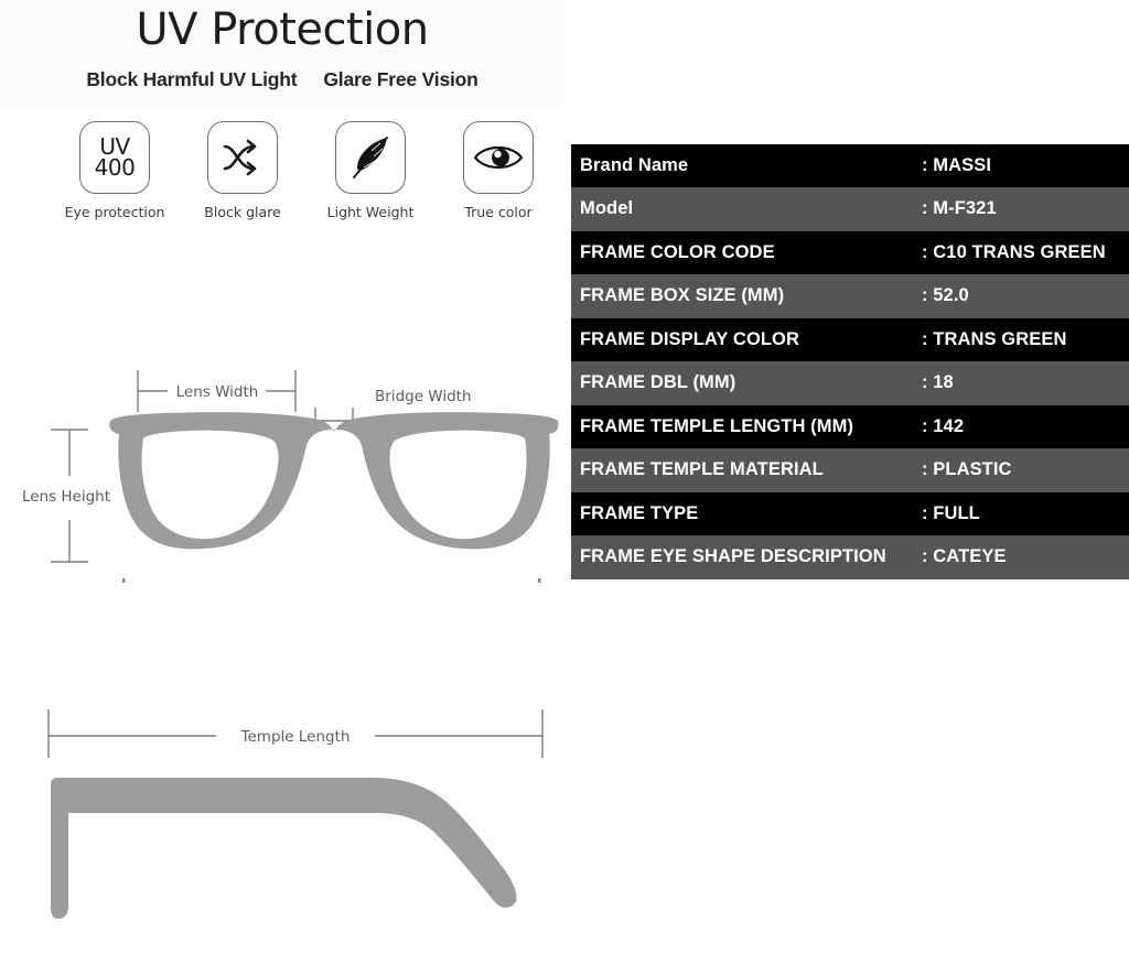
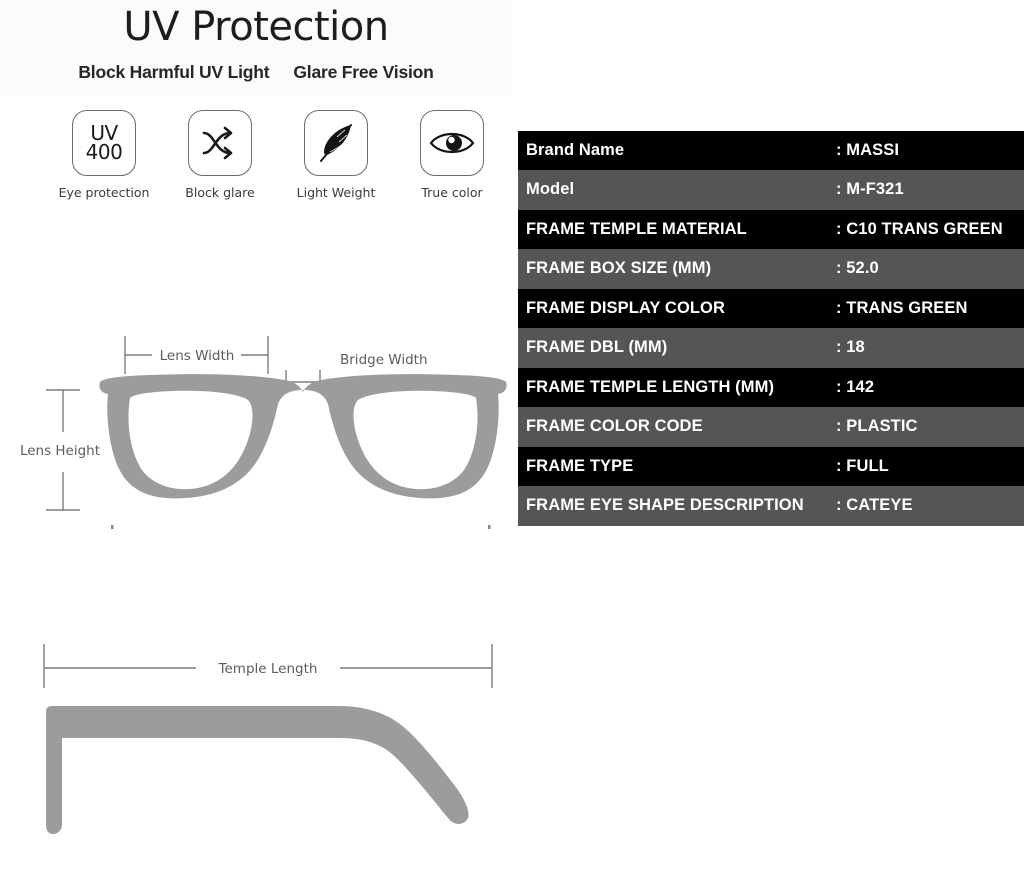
  UV Protection
  Block Harmful UV Light
  Glare Free Vision
  UV
  400
  Eye protection
  Block glare
  Light Weight
  True color
  Lens Width
  Bridge Width
  Lens Height
  Temple Length
  Brand Name	: MASSI
  Model	: M-F321
- FRAME COLOR CODE	: C10 TRANS GREEN
+ FRAME TEMPLE MATERIAL	: C10 TRANS GREEN
  FRAME BOX SIZE (MM)	: 52.0
  FRAME DISPLAY COLOR	: TRANS GREEN
  FRAME DBL (MM)	: 18
  FRAME TEMPLE LENGTH (MM)	: 142
- FRAME TEMPLE MATERIAL	: PLASTIC
+ FRAME COLOR CODE	: PLASTIC
  FRAME TYPE	: FULL
  FRAME EYE SHAPE DESCRIPTION	: CATEYE
